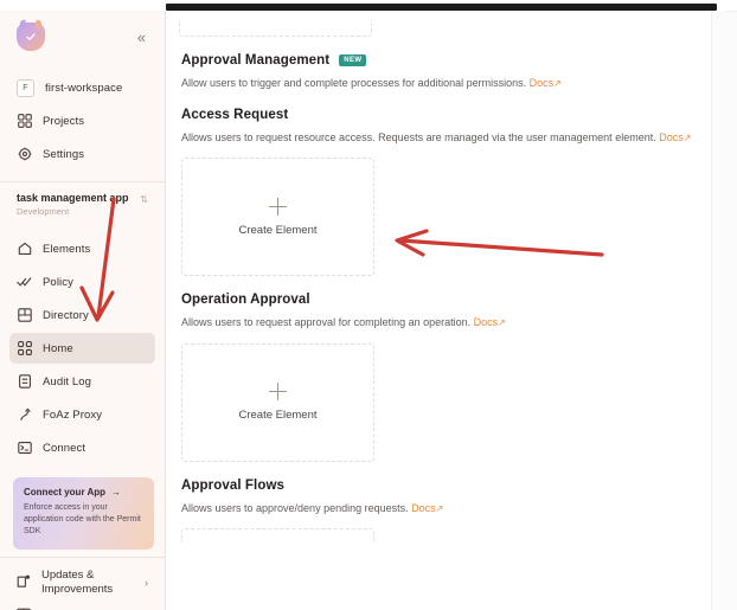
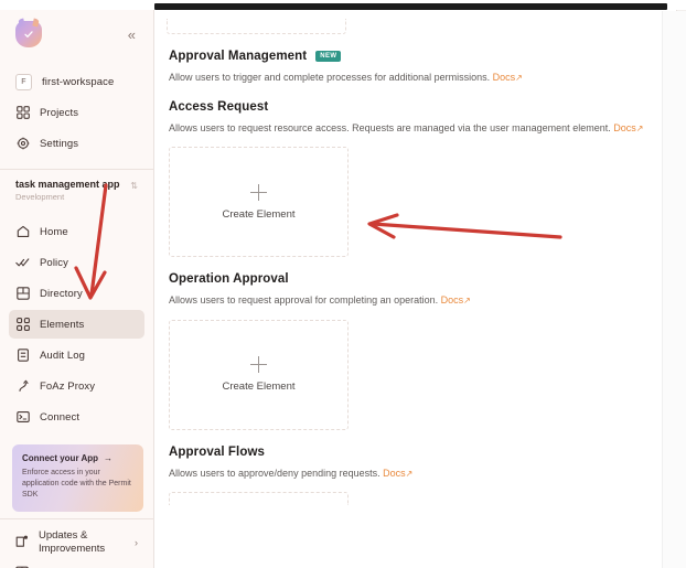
  «
  first-workspace
  Projects
  Settings
  task managementpp
  Development
  ⇅
- Elements
+ Home
  Policy
  Directory
- Home
+ Elements
  Audit Log
  FoAz Proxy
  Connect
  Connect your App
  →
  Updates & Improvements
  ›
  Approval Management
  Allow users to trigger and complete processes for additional permissions. Docs↗
  Access Request
  Allows users to request resource access. Requests are managed via the user management element. Docs↗
  Create Element
  Operation Approval
  Allows users to request approval for completing an operation. Docs↗
  Create Element
  Approval Flows
  Allows users to approve/deny pending requests. Docs↗
